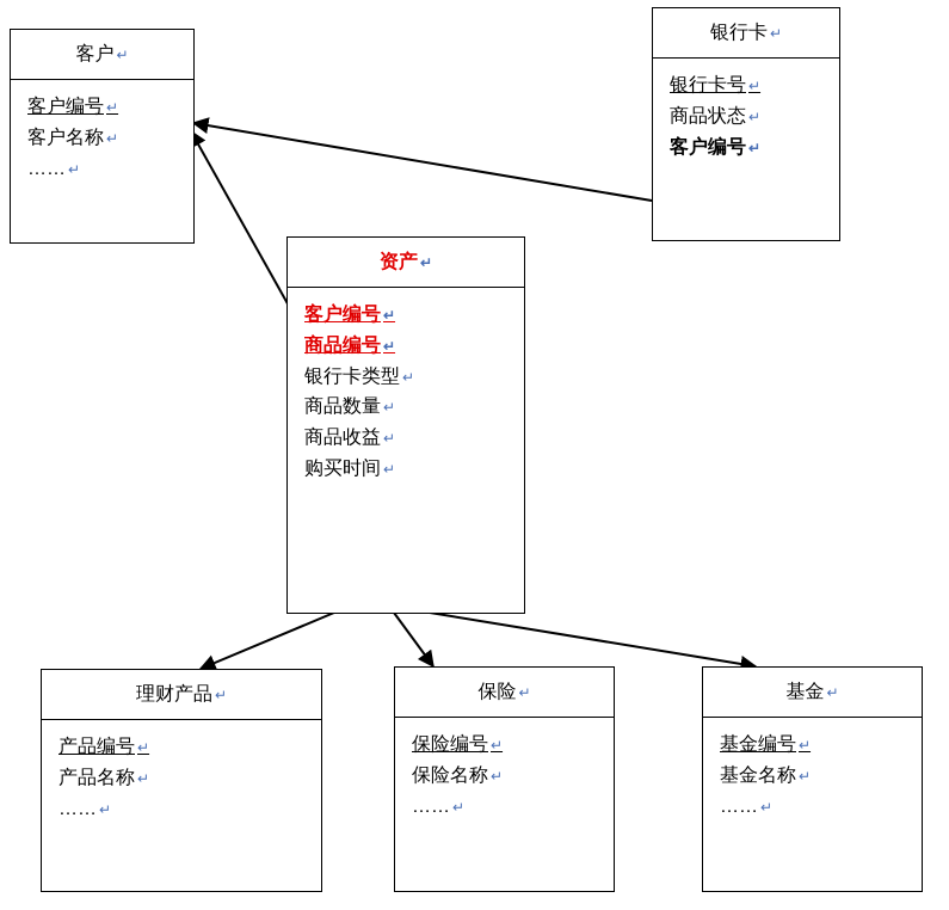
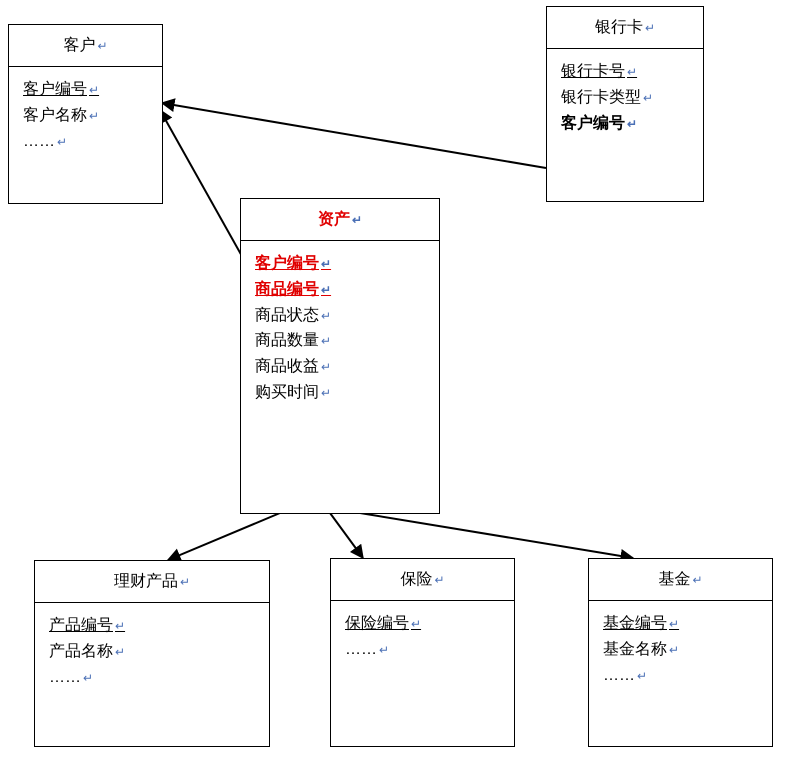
  客户 ↵
  客户编号 ↵
  客户名称 ↵
  …… ↵
  银行卡 ↵
  银行卡号 ↵
- 商品状态 ↵
+ 银行卡类型 ↵
  客户编号 ↵
  资产 ↵
  客户编号 ↵
  商品编号 ↵
- 银行卡类型 ↵
+ 商品状态 ↵
  商品数量 ↵
  商品收益 ↵
  购买时间 ↵
  理财产品 ↵
  产品编号 ↵
  产品名称 ↵
  …… ↵
  保险 ↵
  保险编号 ↵
- 保险名称 ↵
  …… ↵
  基金 ↵
  基金编号 ↵
  基金名称 ↵
  …… ↵
